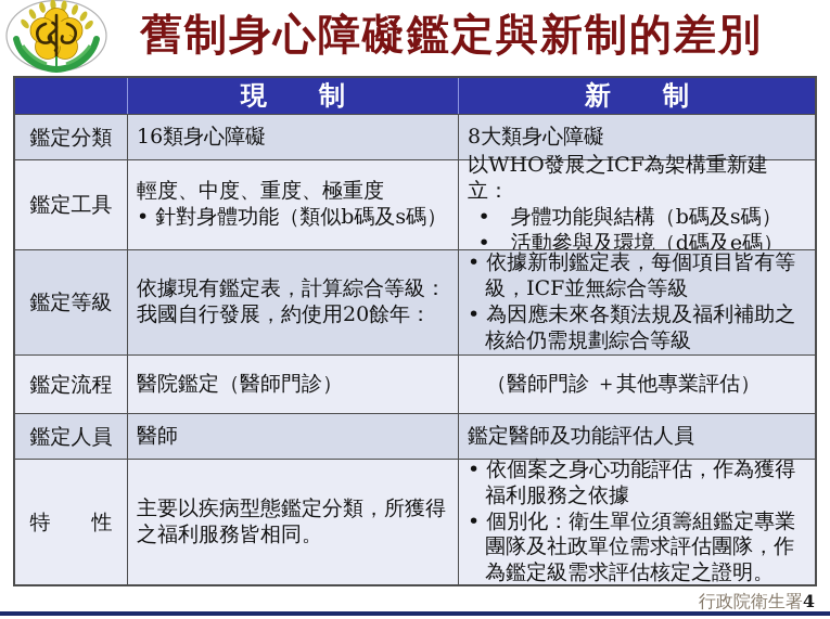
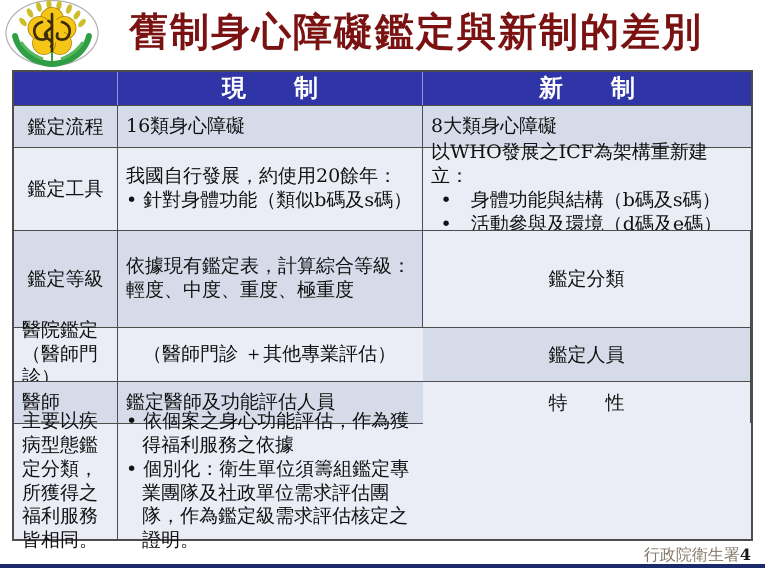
  舊制身心障礙鑑定與新制的差別
  現 制
  新 制
- 鑑定分類
+ 鑑定流程
  16類身心障礙
  8大類身心障礙
  鑑定工具
- 輕度、中度、重度、極重度
+ 我國自行發展，約使用20餘年：
  • 針對身體功能（類似b碼及s碼）
  以WHO發展之ICF為架構重新建立：
  • 身體功能與結構（b碼及s碼）
  • 活動參與及環境（d碼及e碼）
  鑑定等級
  依據現有鑑定表，計算綜合等級：
- 我國自行發展，約使用20餘年：
+ 輕度、中度、重度、極重度
- • 依據新制鑑定表，每個項目皆有等級，ICF並無綜合等級
- • 為因應未來各類法規及福利補助之核給仍需規劃綜合等級
- 鑑定流程
+ 鑑定分類
  醫院鑑定（醫師門診）
  （醫師門診 ＋其他專業評估）
  鑑定人員
  醫師
  鑑定醫師及功能評估人員
  特 性
  主要以疾病型態鑑定分類，所獲得之福利服務皆相同。
  • 依個案之身心功能評估，作為獲得福利服務之依據
  • 個別化：衛生單位須籌組鑑定專業團隊及社政單位需求評估團隊，作為鑑定級需求評估核定之證明。
  行政院衛生署4
